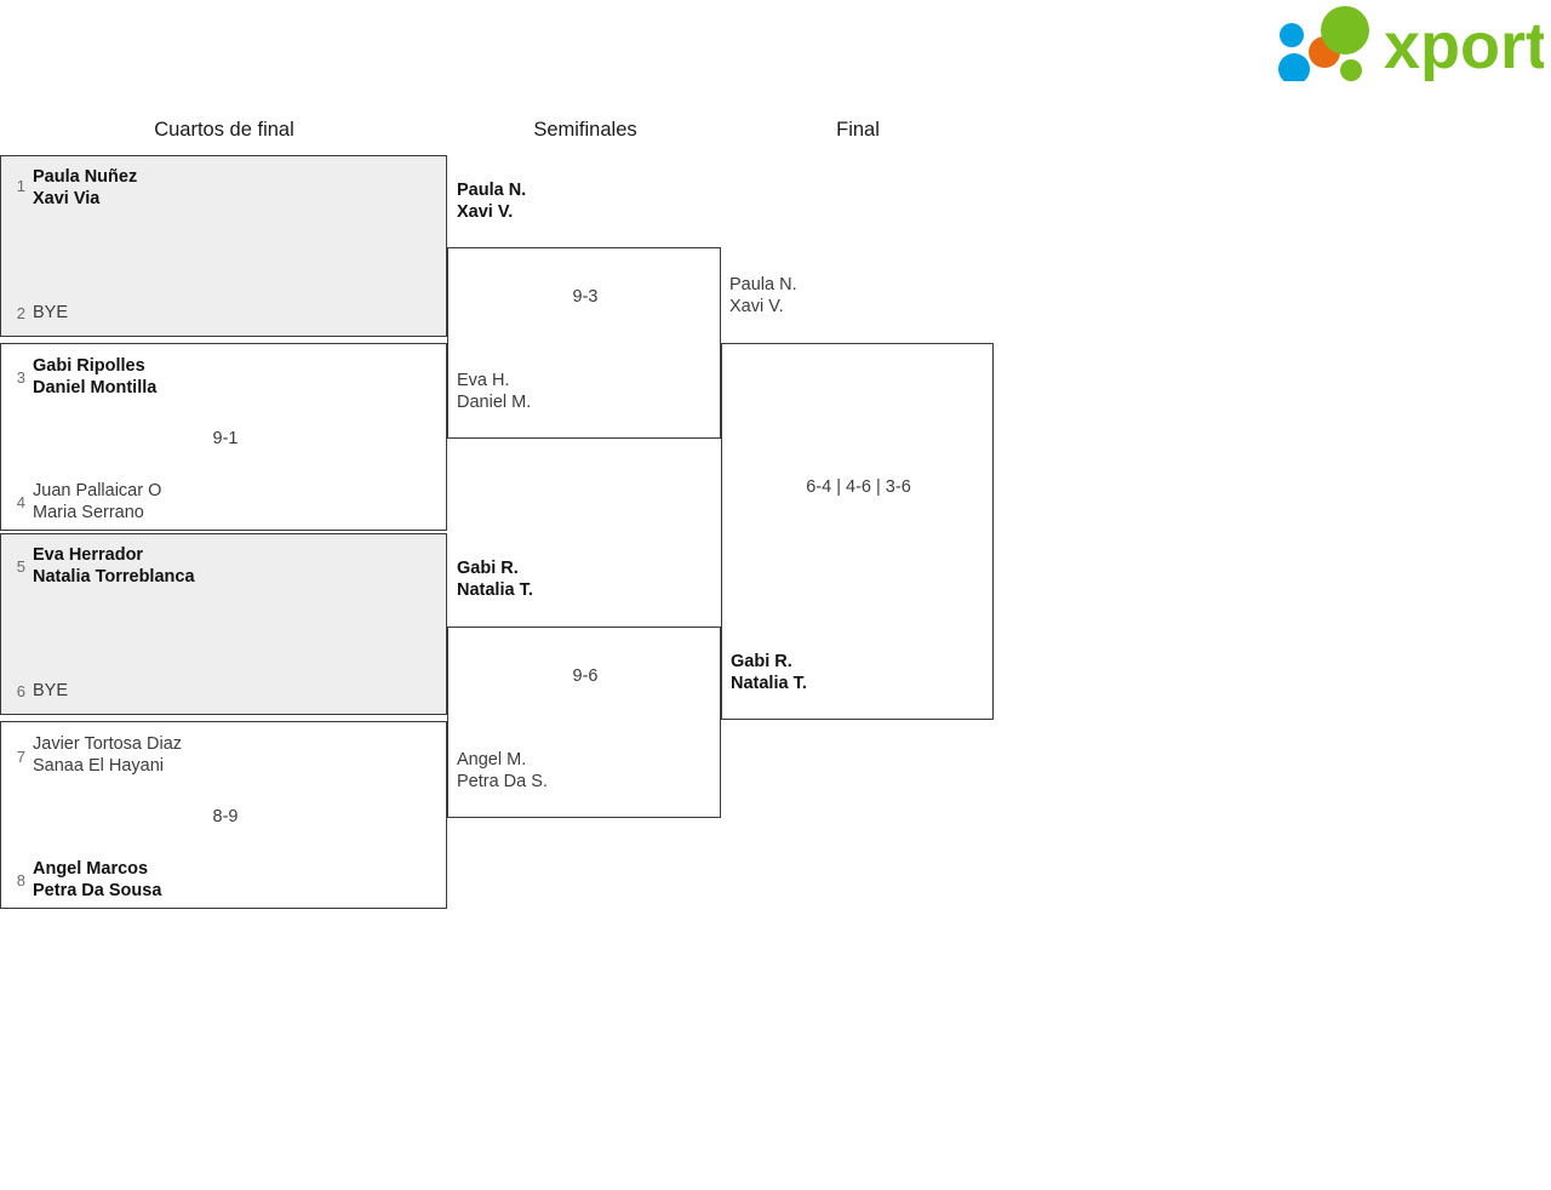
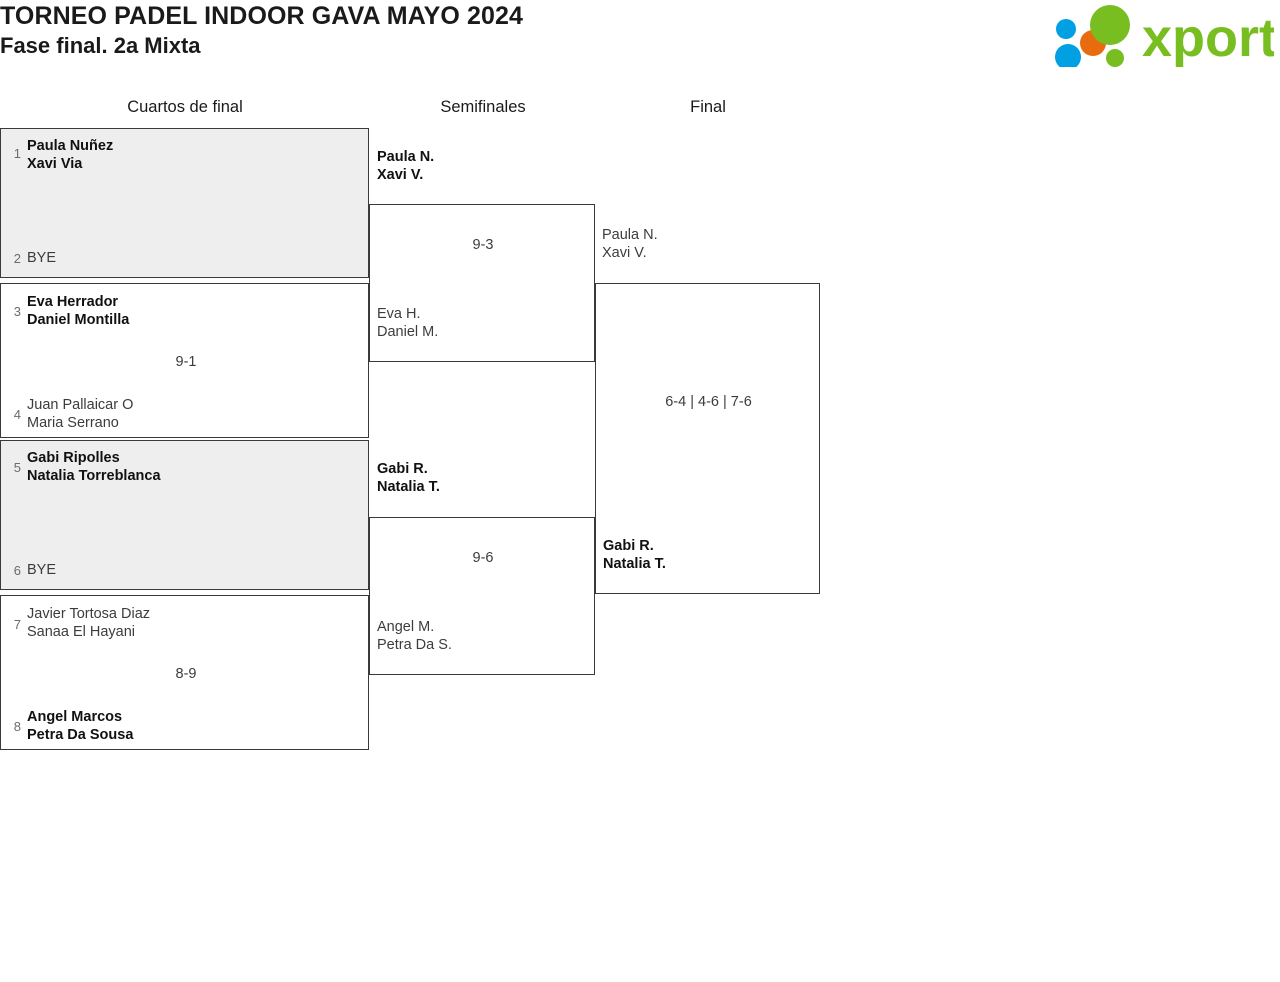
+ TORNEO PADEL INDOOR GAVA MAYO 2024
+ Fase final. 2a Mixta
  xport
  Cuartos de final
  Semifinales
  Final
  1
  Paula Nuñez
  Xavi Via
  2
  BYE
  3
- Gabi Ripolles
+ Eva Herrador
  Daniel Montilla
  9-1
  4
  Juan Pallaicar O
  Maria Serrano
  5
- Eva Herrador
+ Gabi Ripolles
  Natalia Torreblanca
  6
  BYE
  7
  Javier Tortosa Diaz
  Sanaa El Hayani
  8-9
  8
  Angel Marcos
  Petra Da Sousa
  Paula N.
  Xavi V.
  9-3
  Eva H.
  Daniel M.
  Gabi R.
  Natalia T.
  9-6
  Angel M.
  Petra Da S.
  Paula N.
  Xavi V.
- 6-4 | 4-6 | 3-6
+ 6-4 | 4-6 | 7-6
  Gabi R.
  Natalia T.
